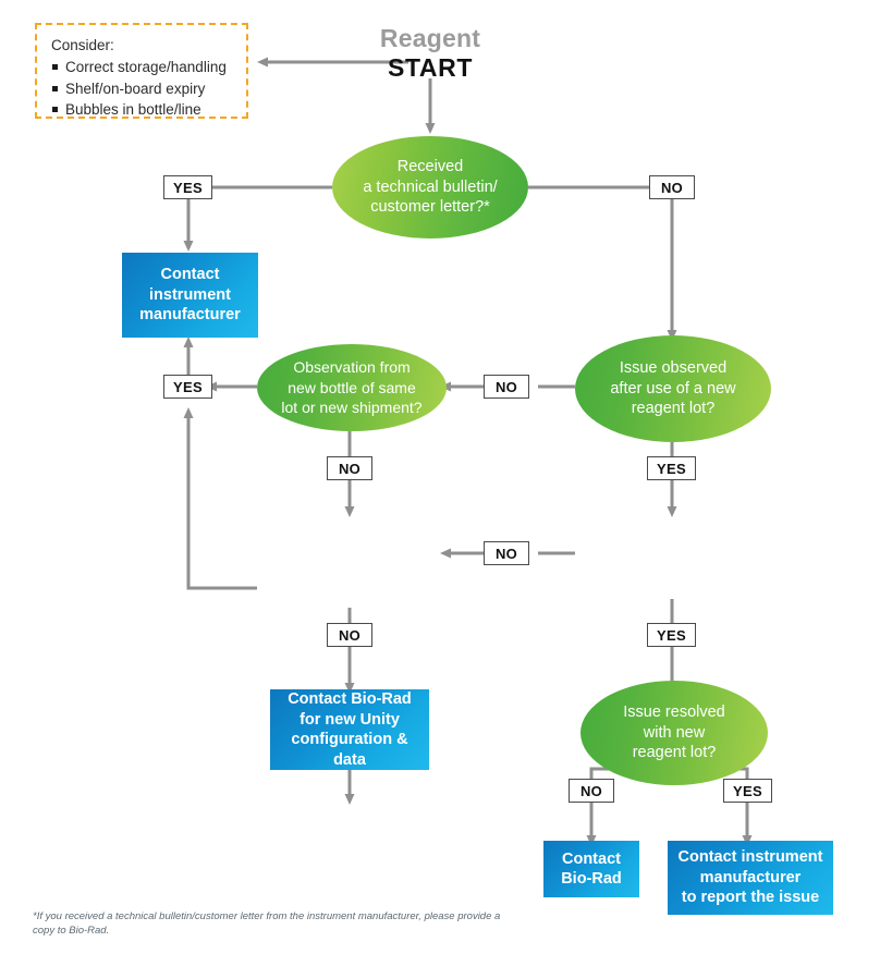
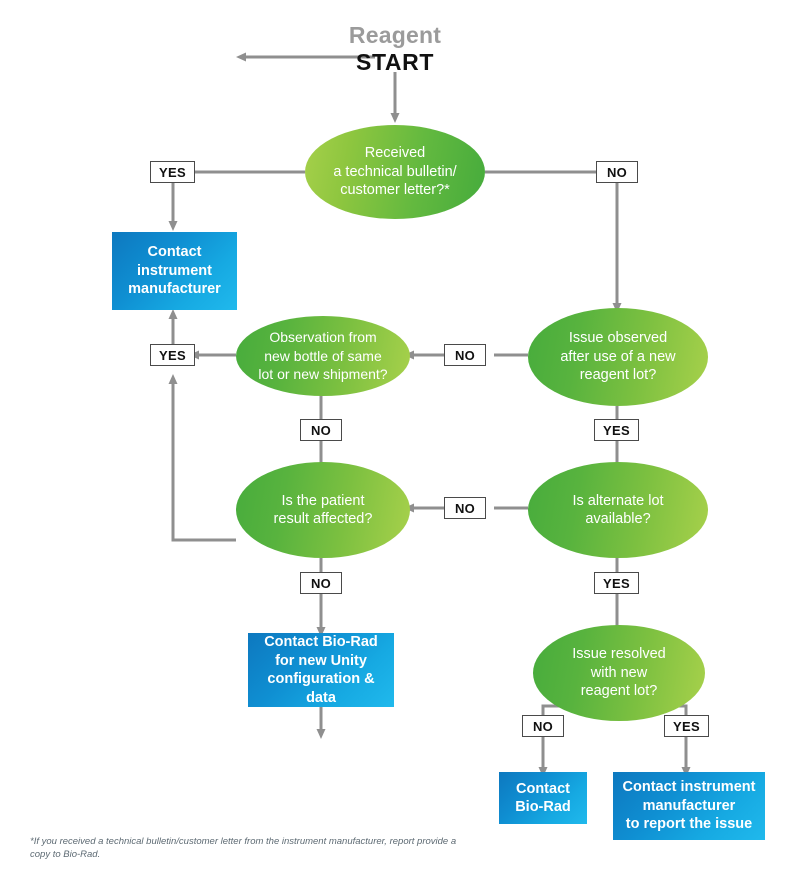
- Consider:
- Correct storage/handling
- Shelf/on-board expiry
- Bubbles in bottle/line
  Reagent
  START
  Received
  a technical bulletin/
  customer letter?*
  Issue observed
  after use of a new
  reagent lot?
  Observation from
  new bottle of same
  lot or new shipment?
+ Is alternate lot
+ available?
+ Is the patient
+ result affected?
  Issue resolved
  with new
  reagent lot?
  Contact
  instrument
  manufacturer
  Contact Bio-Rad
  for new Unity
  configuration & data
  Contact
  Bio-Rad
  Contact instrument
  manufacturer
  to report the issue
  YES
  NO
  NO
  YES
  NO
  YES
  NO
  NO
  YES
  NO
  YES
- *If you received a technical bulletin/customer letter from the instrument manufacturer, please provide a copy to Bio-Rad.
+ *If you received a technical bulletin/customer letter from the instrument manufacturer, report provide a copy to Bio-Rad.
